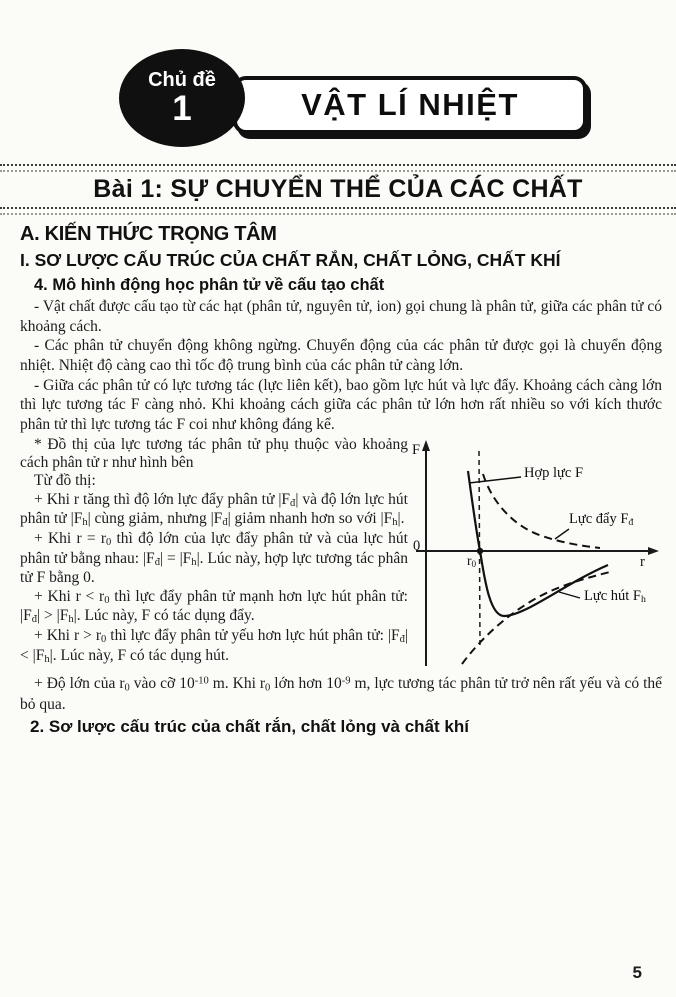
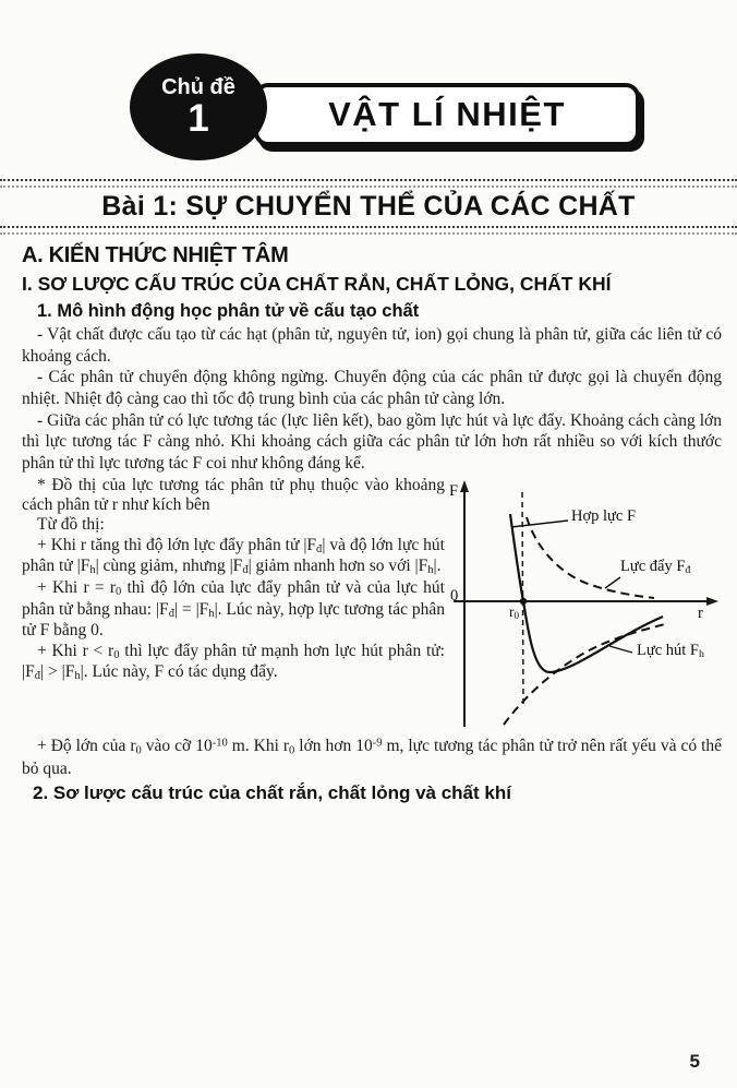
  VẬT LÍ NHIỆT
  Chủ đề
  1
  Bài 1: SỰ CHUYỂN THỂ CỦA CÁC CHẤT
- A. KIẾN THỨC TRỌNG TÂM
+ A. KIẾN THỨC NHIỆT TÂM
  I. SƠ LƯỢC CẤU TRÚC CỦA CHẤT RẮN, CHẤT LỎNG, CHẤT KHÍ
- 4. Mô hình động học phân tử về cấu tạo chất
+ 1. Mô hình động học phân tử về cấu tạo chất
- - Vật chất được cấu tạo từ các hạt (phân tử, nguyên tử, ion) gọi chung là phân tử, giữa các phân tử có khoảng cách.
+ - Vật chất được cấu tạo từ các hạt (phân tử, nguyên tử, ion) gọi chung là phân tử, giữa các liên tử có khoảng cách.
  - Các phân tử chuyển động không ngừng. Chuyển động của các phân tử được gọi là chuyển động nhiệt. Nhiệt độ càng cao thì tốc độ trung bình của các phân tử càng lớn.
  - Giữa các phân tử có lực tương tác (lực liên kết), bao gồm lực hút và lực đẩy. Khoảng cách càng lớn thì lực tương tác F càng nhỏ. Khi khoảng cách giữa các phân tử lớn hơn rất nhiều so với kích thước phân tử thì lực tương tác F coi như không đáng kể.
- * Đồ thị của lực tương tác phân tử phụ thuộc vào khoảng cách phân tử r như hình bên
+ * Đồ thị của lực tương tác phân tử phụ thuộc vào khoảng cách phân tử r như kích bên
  Từ đồ thị:
  + Khi r tăng thì độ lớn lực đẩy phân tử |Fđ| và độ lớn lực hút phân tử |Fh| cùng giảm, nhưng |Fđ| giảm nhanh hơn so với |Fh|.
  + Khi r = r0 thì độ lớn của lực đẩy phân tử và của lực hút phân tử bằng nhau: |Fđ| = |Fh|. Lúc này, hợp lực tương tác phân tử F bằng 0.
  + Khi r < r0 thì lực đẩy phân tử mạnh hơn lực hút phân tử: |Fđ| > |Fh|. Lúc này, F có tác dụng đẩy.
- + Khi r > r0 thì lực đẩy phân tử yếu hơn lực hút phân tử: |Fđ| < |Fh|. Lúc này, F có tác dụng hút.
  F
  0
  r0
  r
  Hợp lực F
  Lực đẩy Fđ
  Lực hút Fh
  + Độ lớn của r0 vào cỡ 10-10 m. Khi r0 lớn hơn 10-9 m, lực tương tác phân tử trở nên rất yếu và có thể bỏ qua.
  2. Sơ lược cấu trúc của chất rắn, chất lỏng và chất khí
  5
